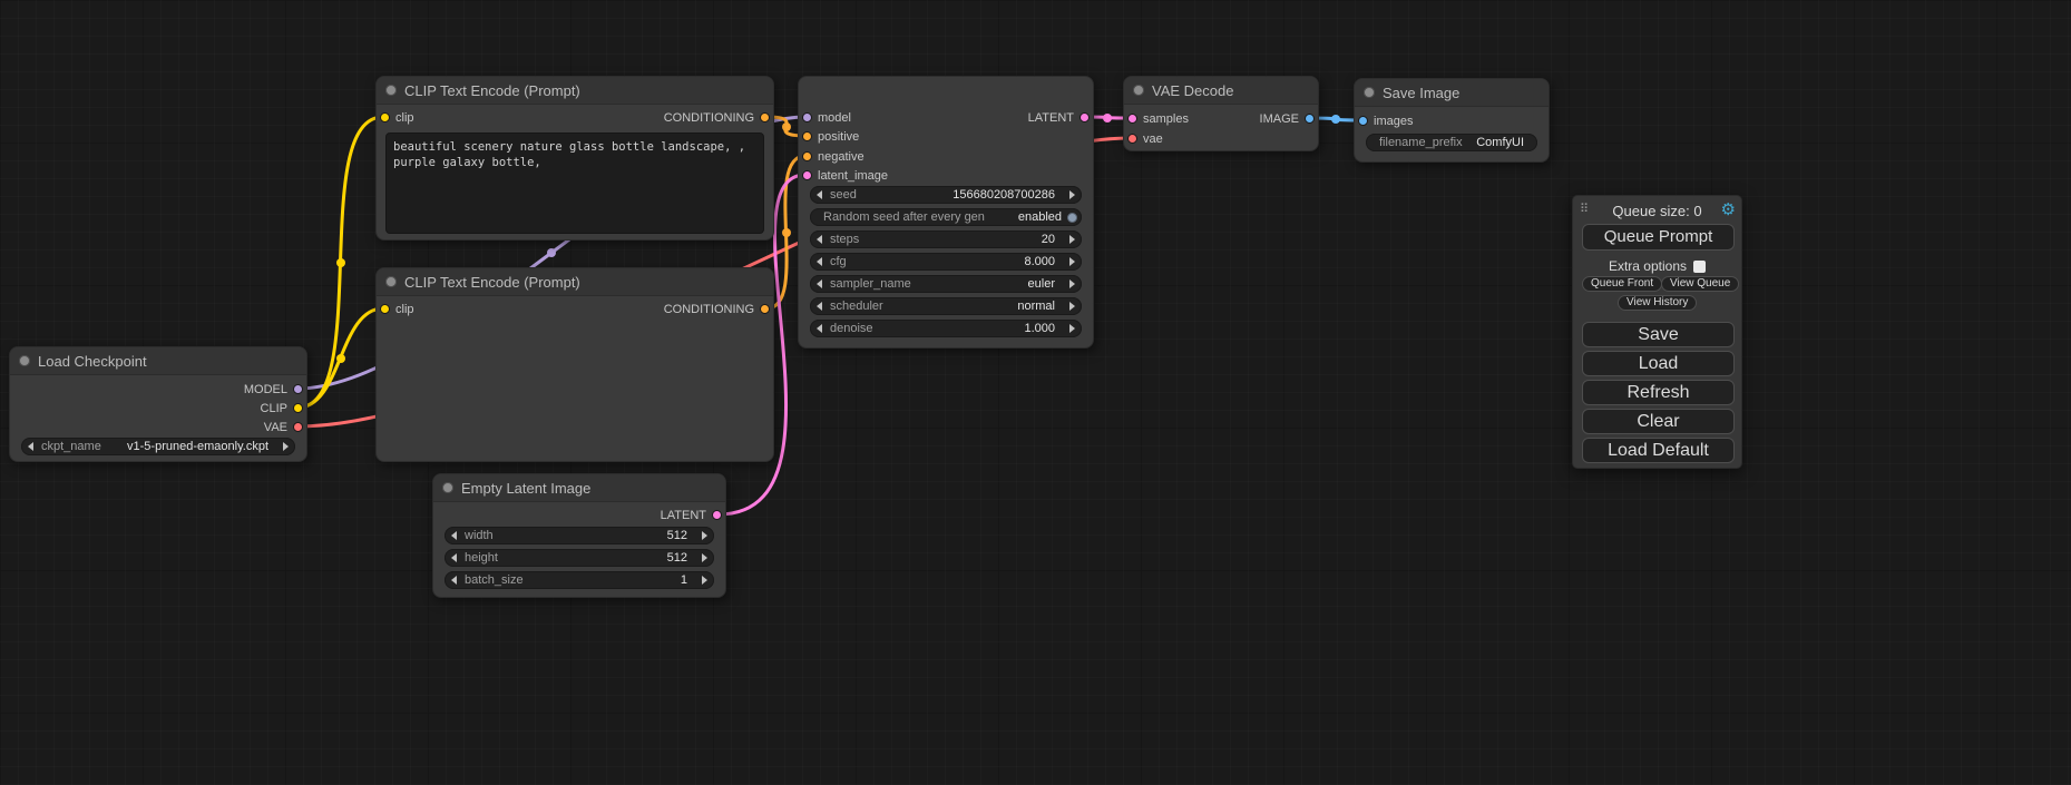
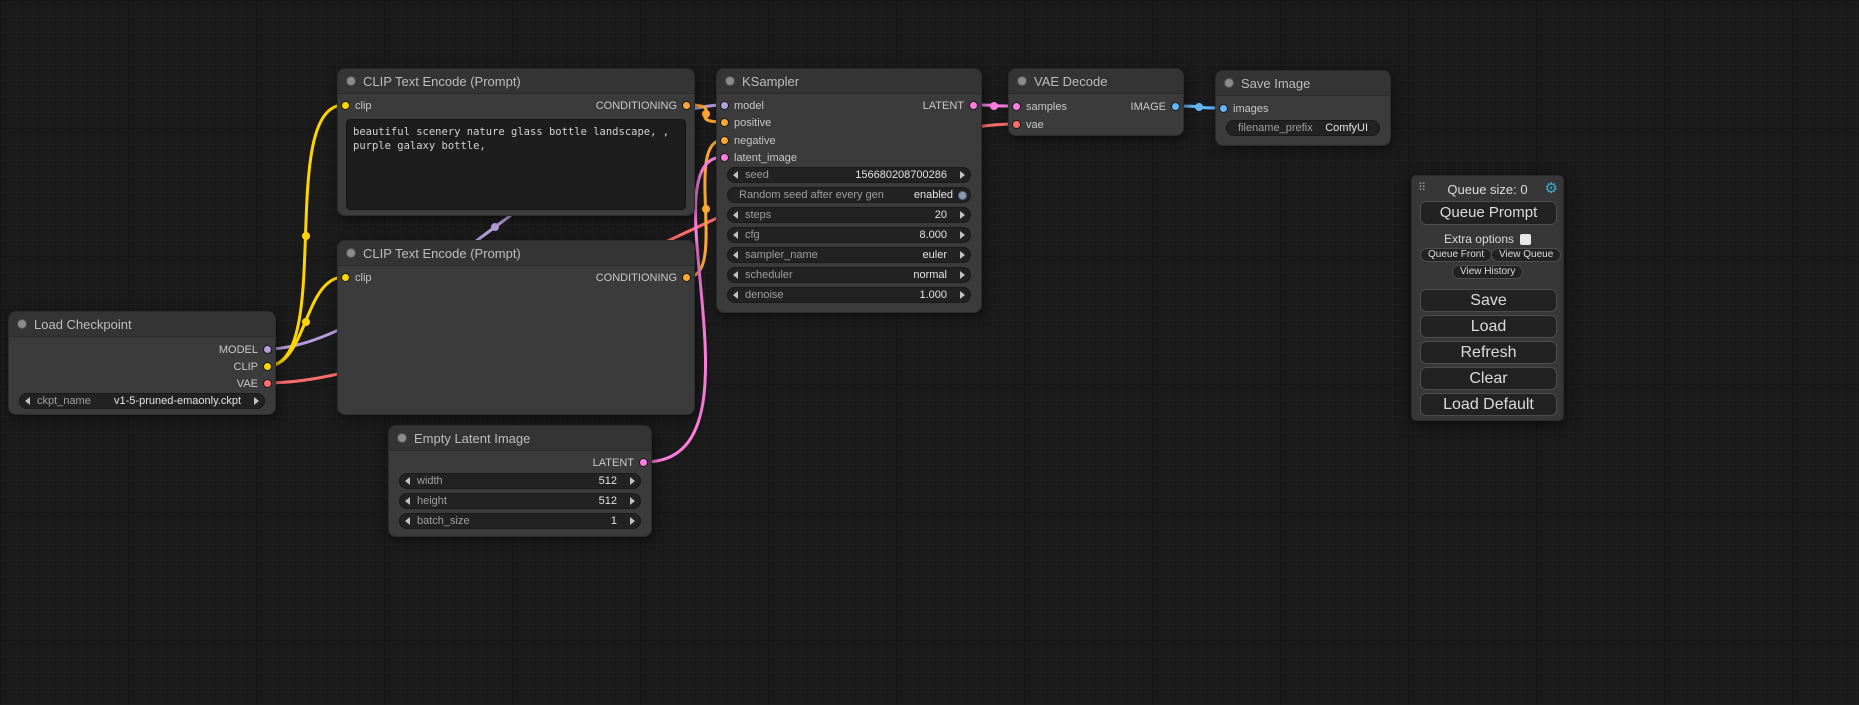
  Load Checkpoint
  MODEL
  CLIP
  VAE
  ckpt_name
  v1-5-pruned-emaonly.ckpt
  CLIP Text Encode (Prompt)
  clip
  CONDITIONING
  beautiful scenery nature glass bottle landscape, , purple galaxy bottle,
  CLIP Text Encode (Prompt)
  clip
  CONDITIONING
  Empty Latent Image
  LATENT
  width
  512
  height
  512
  batch_size
  1
+ KSampler
  model
  positive
  negative
  latent_image
  LATENT
  seed
  156680208700286
  Random seed after every gen
  enabled
  steps
  20
  cfg
  8.000
  sampler_name
  euler
  scheduler
  normal
  denoise
  1.000
  VAE Decode
  samples
  vae
  IMAGE
  Save Image
  images
  filename_prefix
  ComfyUI
  ⠿
  Queue size: 0
  ⚙
  Queue Prompt
  Extra options
  Queue Front
  View Queue
  View History
  Save
  Load
  Refresh
  Clear
  Load Default
